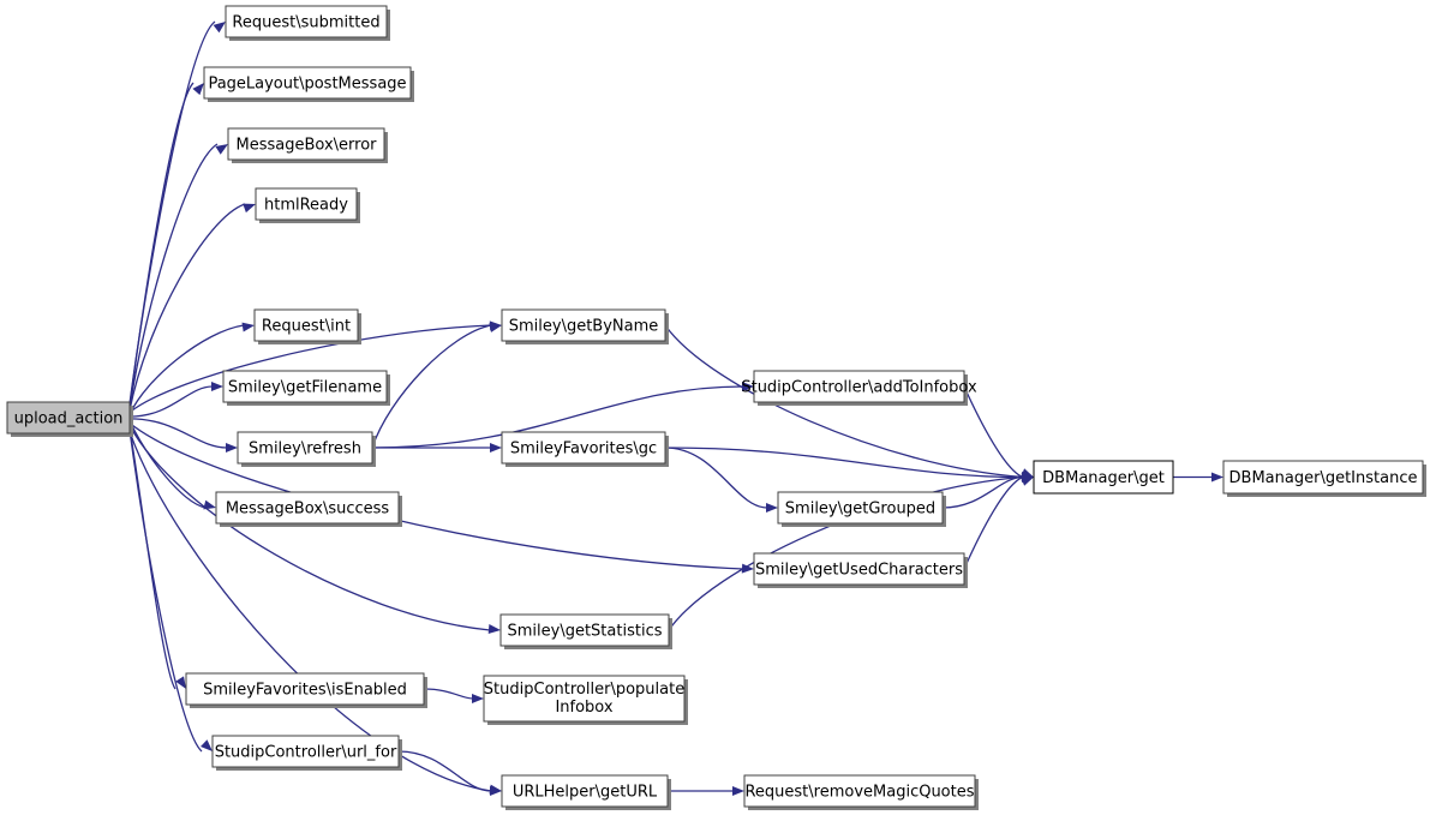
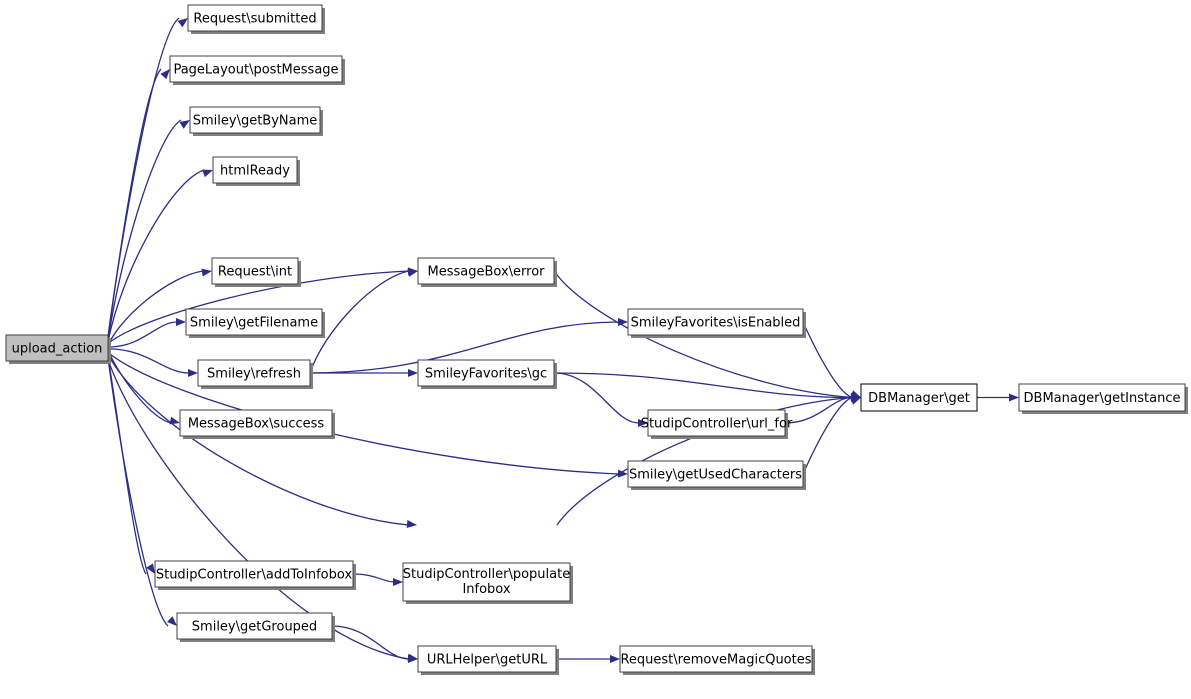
  upload_action
  Request\submitted
  PageLayout\postMessage
- MessageBox\error
+ Smiley\getByName
  htmlReady
  Request\int
  Smiley\getFilename
  Smiley\refresh
  MessageBox\success
- SmileyFavorites\isEnabled
+ StudipController\addToInfobox
- StudipController\url_for
+ Smiley\getGrouped
- Smiley\getByName
+ MessageBox\error
  SmileyFavorites\gc
- Smiley\getStatistics
  StudipController\populate Infobox
  URLHelper\getURL
- StudipController\addToInfobox
+ SmileyFavorites\isEnabled
- Smiley\getGrouped
+ StudipController\url_for
  Smiley\getUsedCharacters
  Request\removeMagicQuotes
  DBManager\get
  DBManager\getInstance
